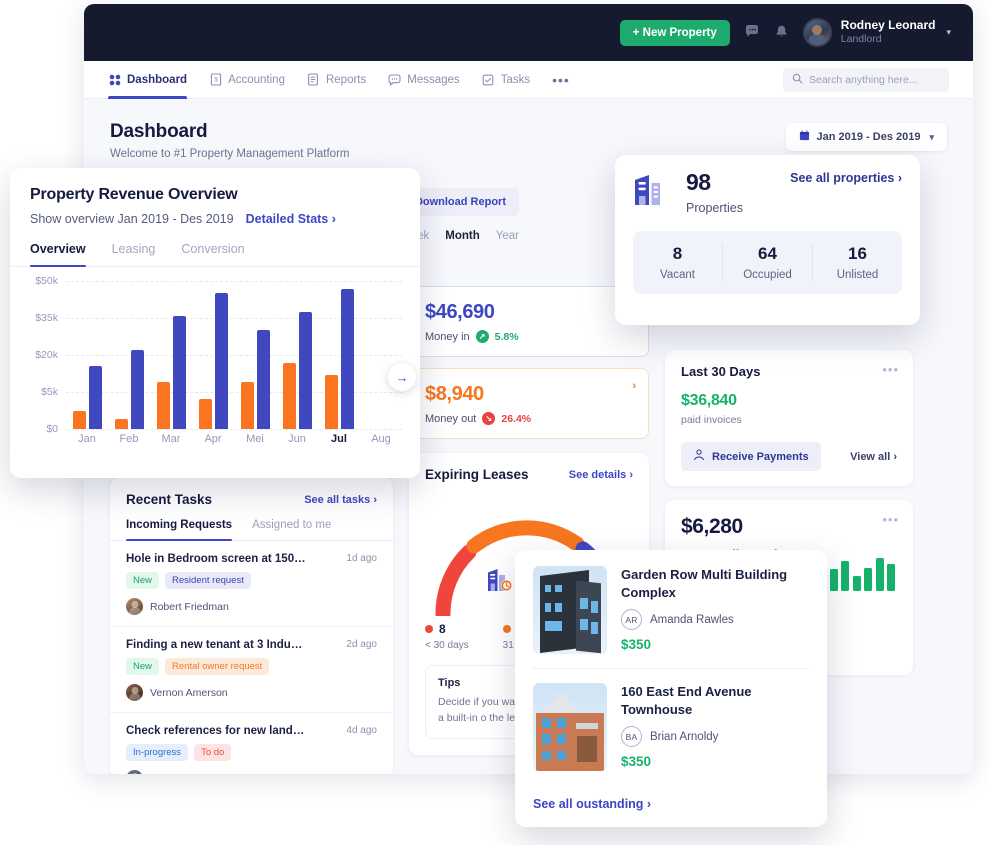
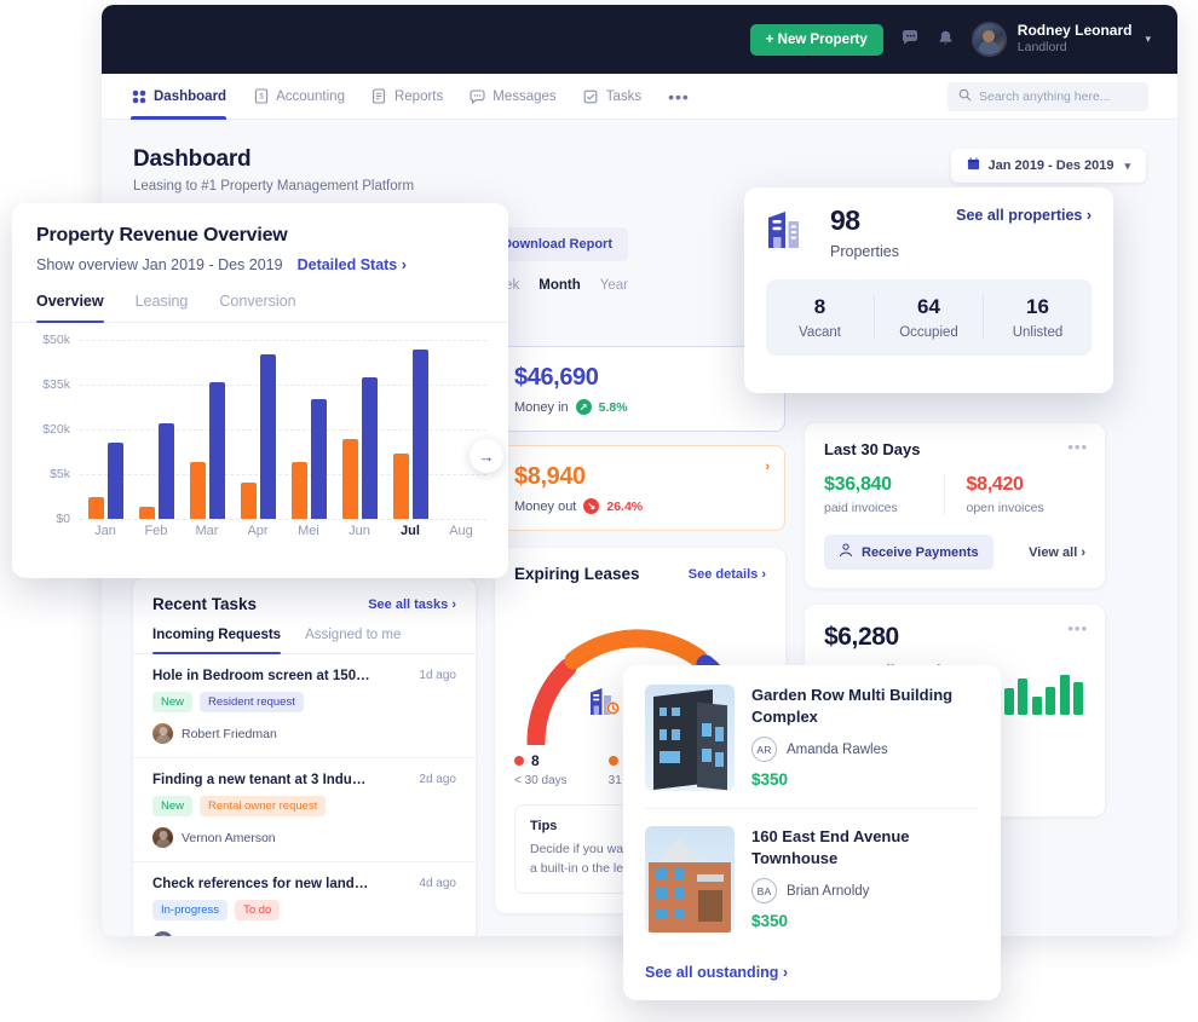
  + New Property
  Rodney Leonard
  Landlord
  ▾
  Dashboard
  Accounting
  Reports
  Messages
  Tasks
  •••
  Search anything here...
  Dashboard
- Welcome to #1 Property Management Platform
+ Leasing to #1 Property Management Platform
  Jan 2019 - Des 2019
  ▾
  ownload Report
  Month
  Year
  Recent Tasks
  See all tasks ›
  Incoming Requests
  Assigned to me
  Hole in Bedroom screen at 150 M
  1d ago
  New
  Resident request
  Robert Friedman
  Finding a new tenant at 3 Industr
  2d ago
  New
  Rental owner request
  Vernon Amerson
  Check references for new landsc
  4d ago
  In-progress
  To do
  $46,690
  Money in
  ↗
  5.8%
  ›
  $8,940
  Money out
  ↘
  26.4%
  Expiring Leases
  See details ›
  8
  < 30 days
  Tips
  •••
  Last 30 Days
  $36,840
  paid invoices
+ $8,420
+ open invoices
  Receive Payments
  View all ›
  •••
  $6,280
  Property Revenue Overview
  Show overview Jan 2019 - Des 2019
  Detailed Stats ›
  Overview
  Leasing
  Conversion
  $50k
  $35k
  $20k
  $5k
  $0
  Jan
  Feb
  Mar
  Apr
  Mei
  Jun
  Jul
  Aug
  →
  98
  Properties
  See all properties ›
  8
  Vacant
  64
  Occupied
  16
  Unlisted
  Garden Row Multi Building Complex
  AR
  Amanda Rawles
  $350
  160 East End Avenue Townhouse
  BA
  Brian Arnoldy
  $350
  See all oustanding ›
